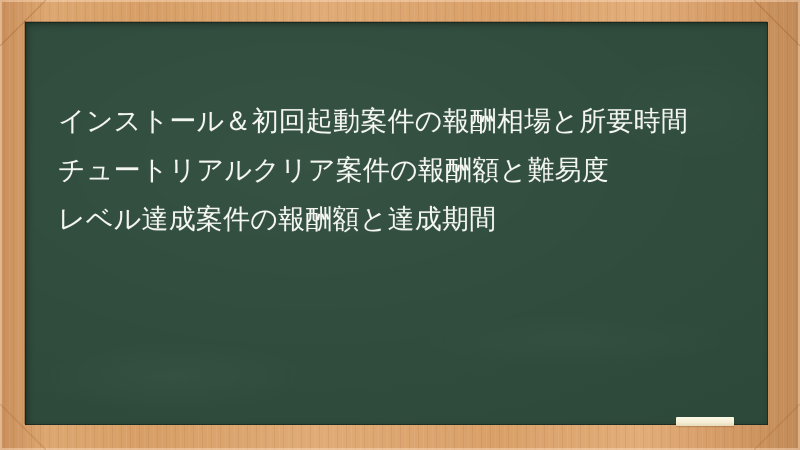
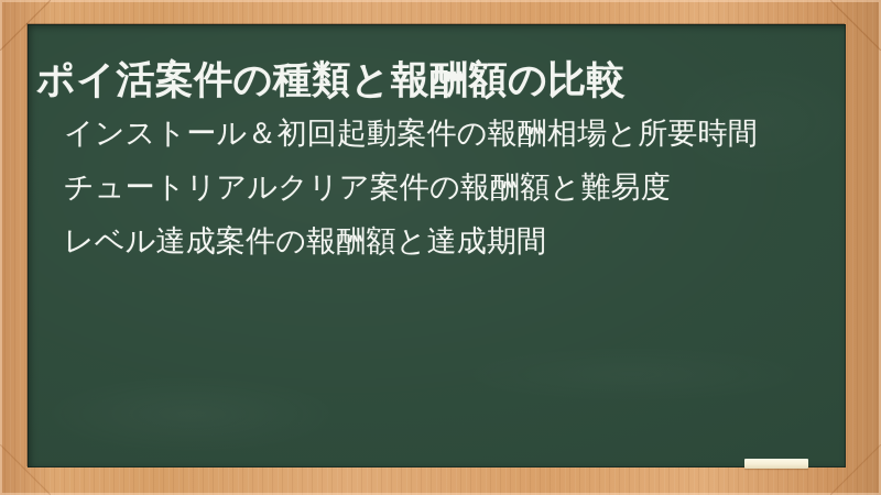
+ ポイ活案件の種類と報酬額の比較
  インストール＆初回起動案件の報酬相場と所要時間
  チュートリアルクリア案件の報酬額と難易度
  レベル達成案件の報酬額と達成期間
